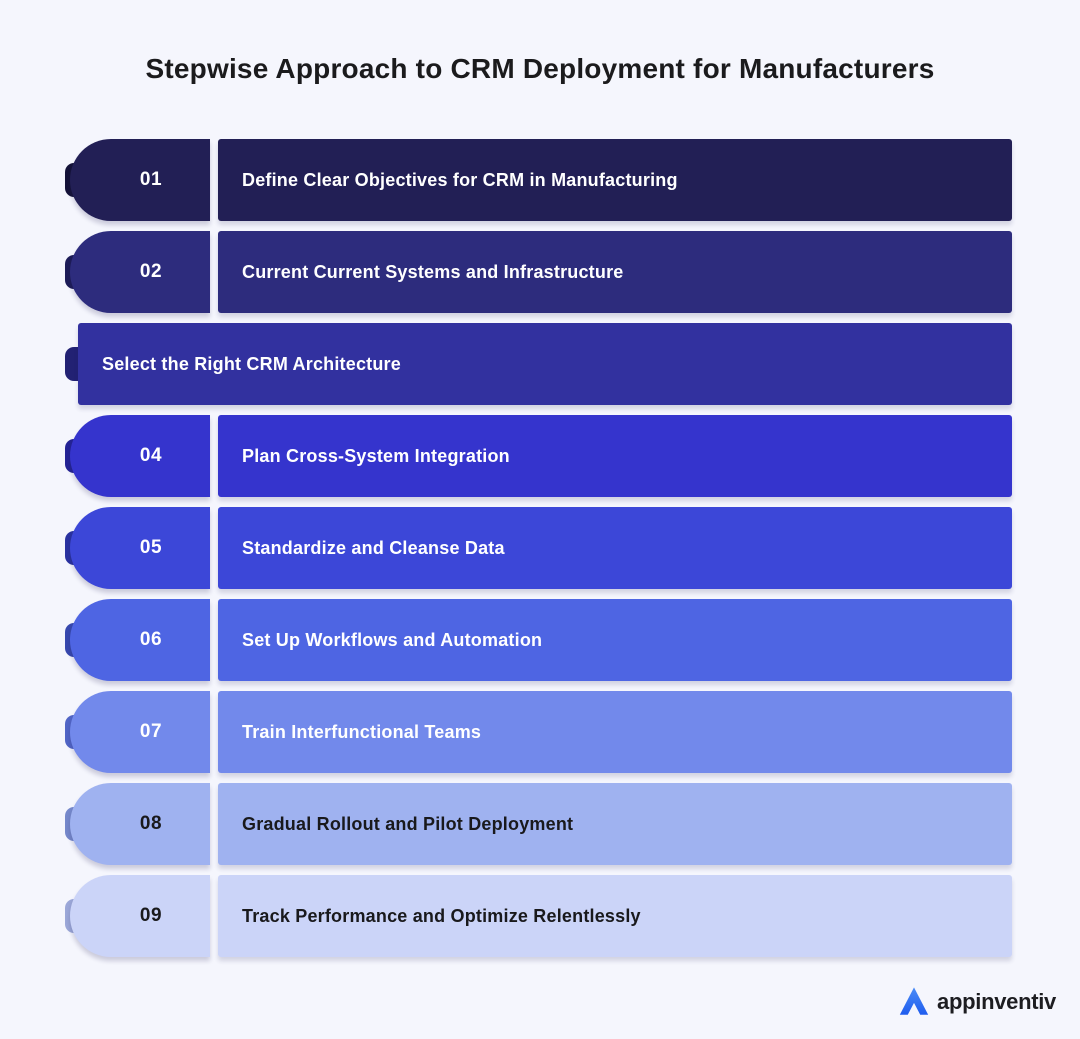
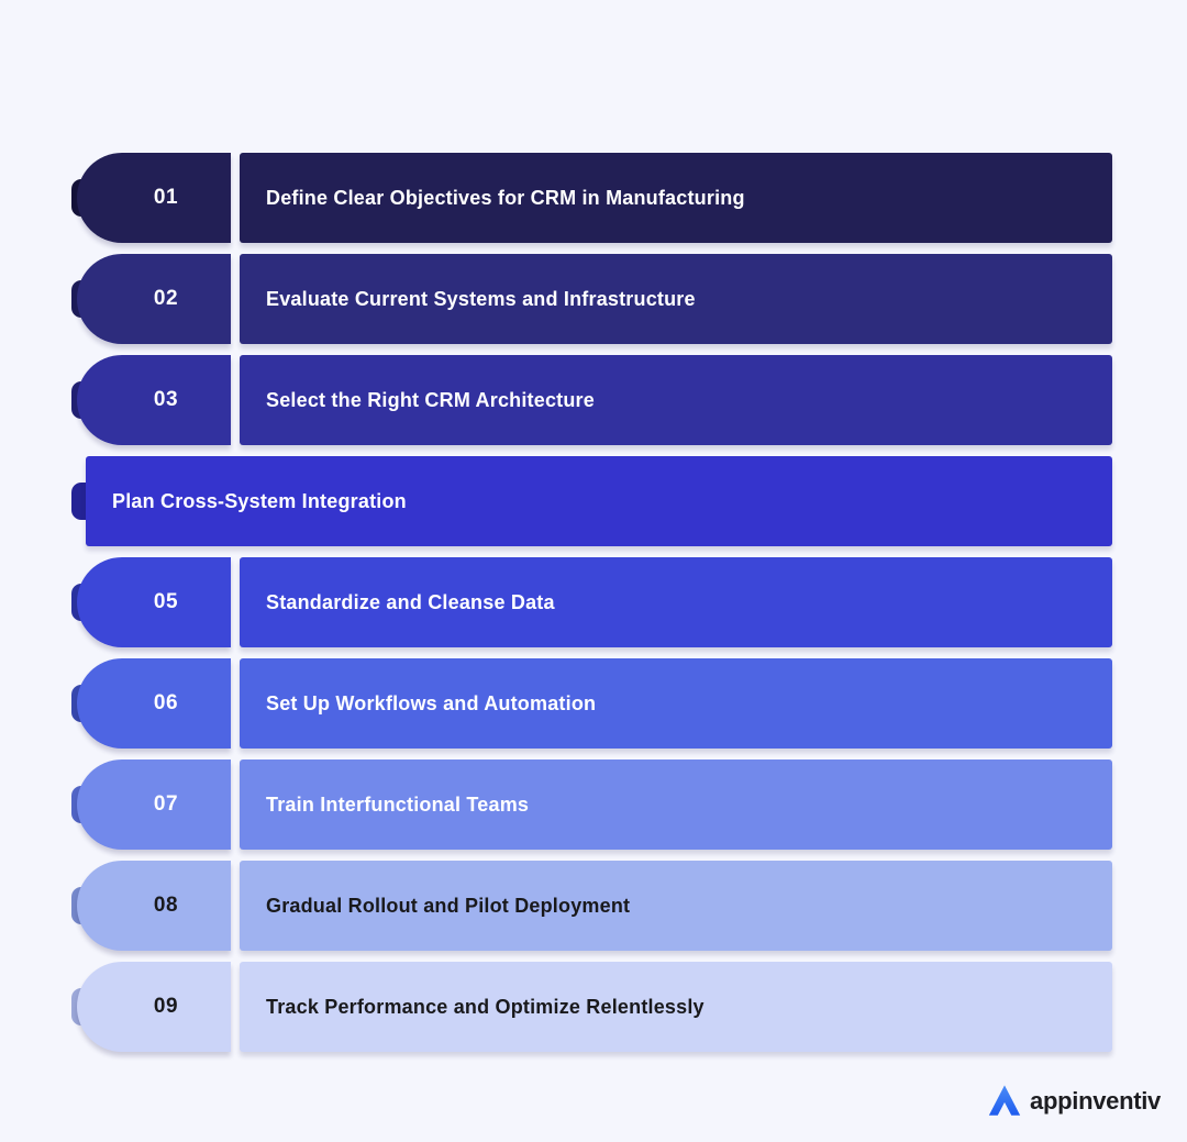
- Stepwise Approach to CRM Deployment for Manufacturers
  01
  Define Clear Objectives for CRM in Manufacturing
  02
- Current Current Systems and Infrastructure
+ Evaluate Current Systems and Infrastructure
+ 03
  Select the Right CRM Architecture
- 04
  Plan Cross-System Integration
  05
  Standardize and Cleanse Data
  06
  Set Up Workflows and Automation
  07
  Train Interfunctional Teams
  08
  Gradual Rollout and Pilot Deployment
  09
  Track Performance and Optimize Relentlessly
  appinventiv
